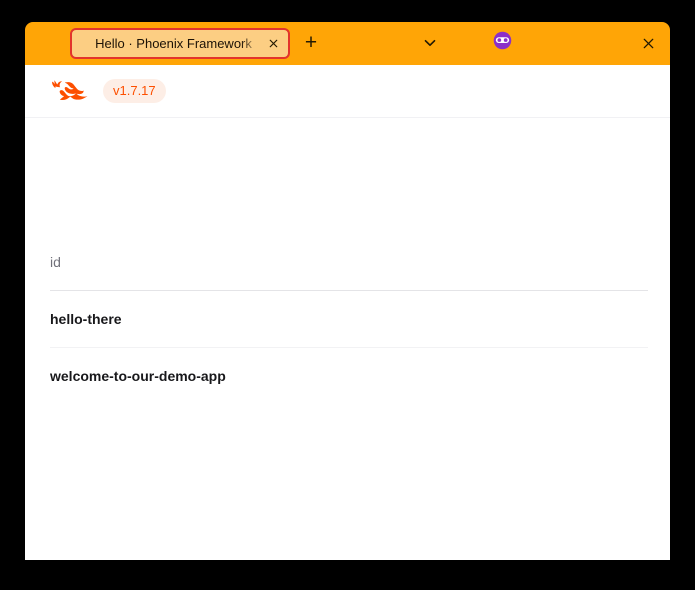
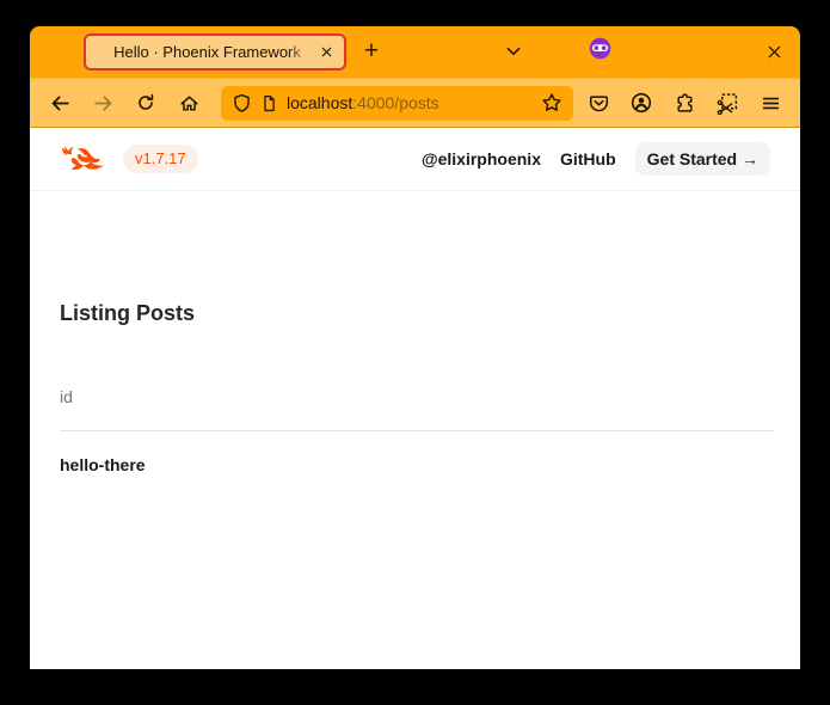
  Hello · Phoenix Framewo
  +
+ localhost:4000/posts
  v1.7.17
+ @elixirphoenix
+ GitHub
+ Get Started →
+ Listing Posts
  id
  hello-there
- welcome-to-our-demo-app
